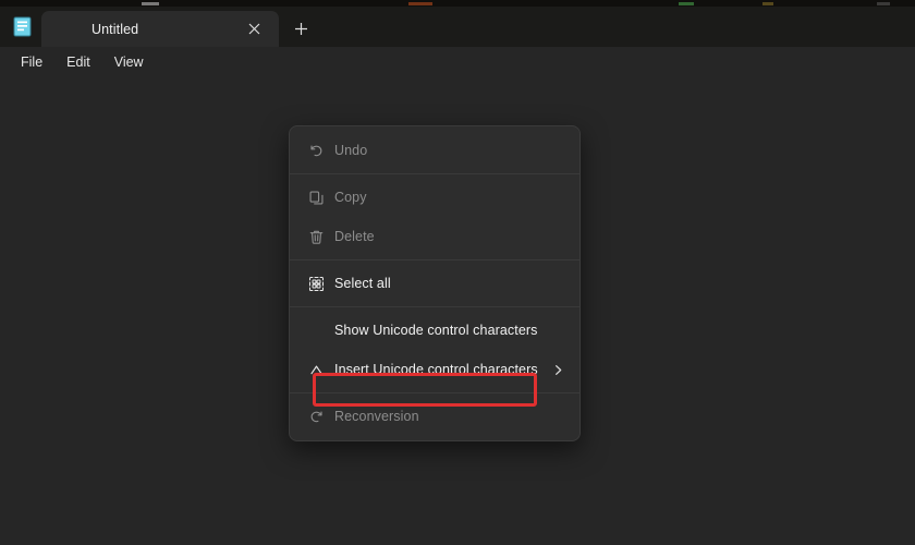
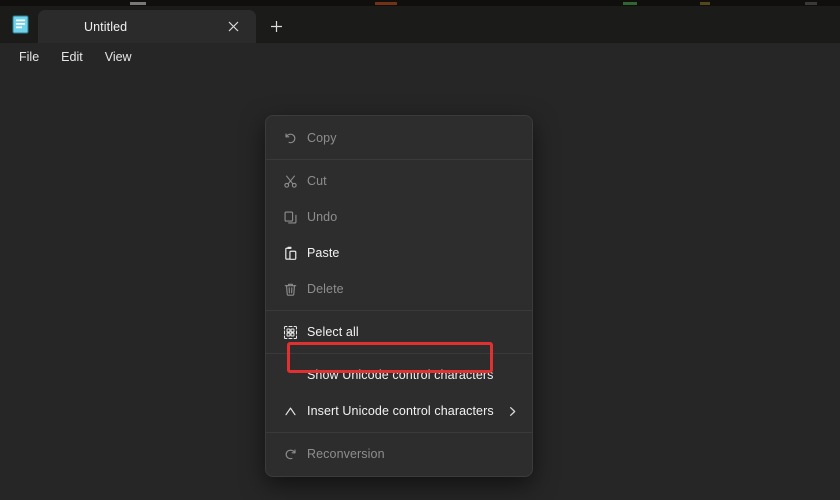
  Untitled
  File
  Edit
  View
- Undo
+ Copy
+ Cut
- Copy
+ Undo
+ Paste
  Delete
  Select all
  Show Unicode control characters
  Insert Unicode control characters
  Reconversion
